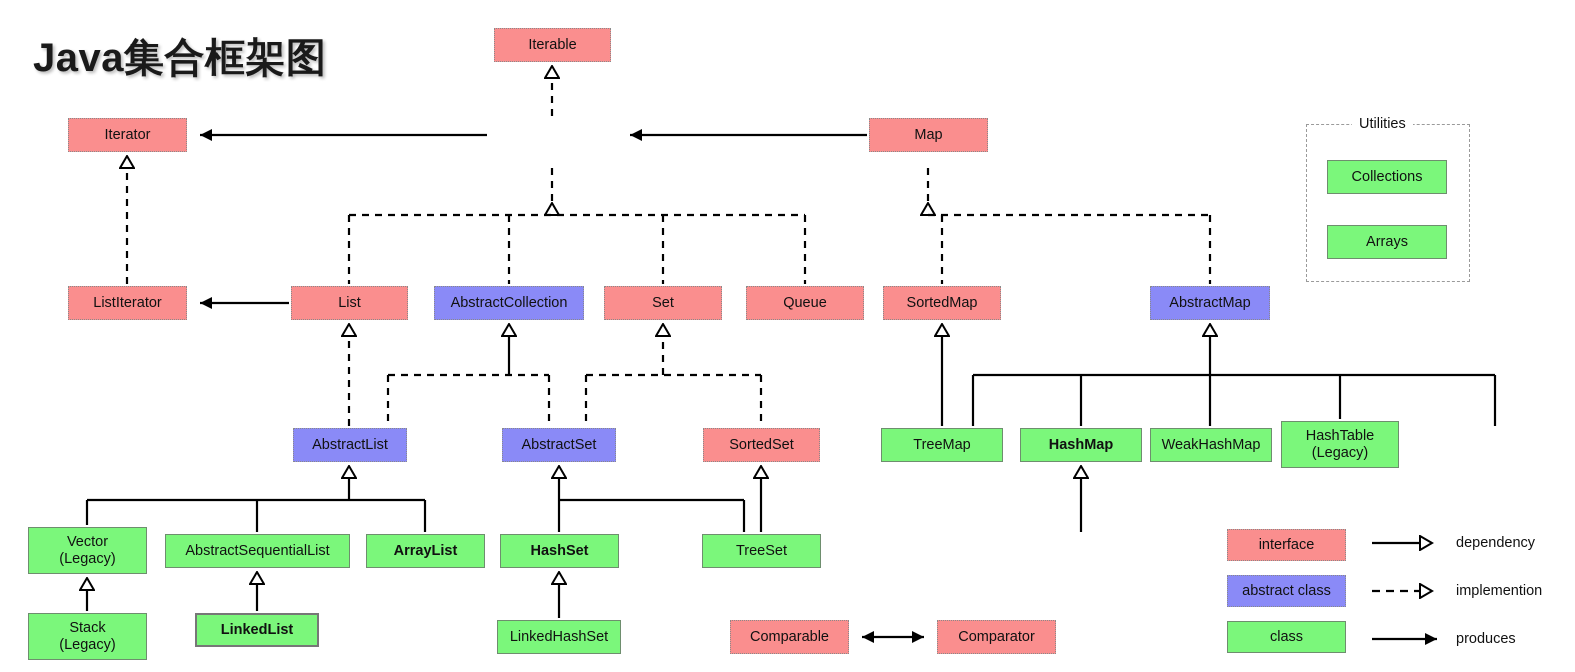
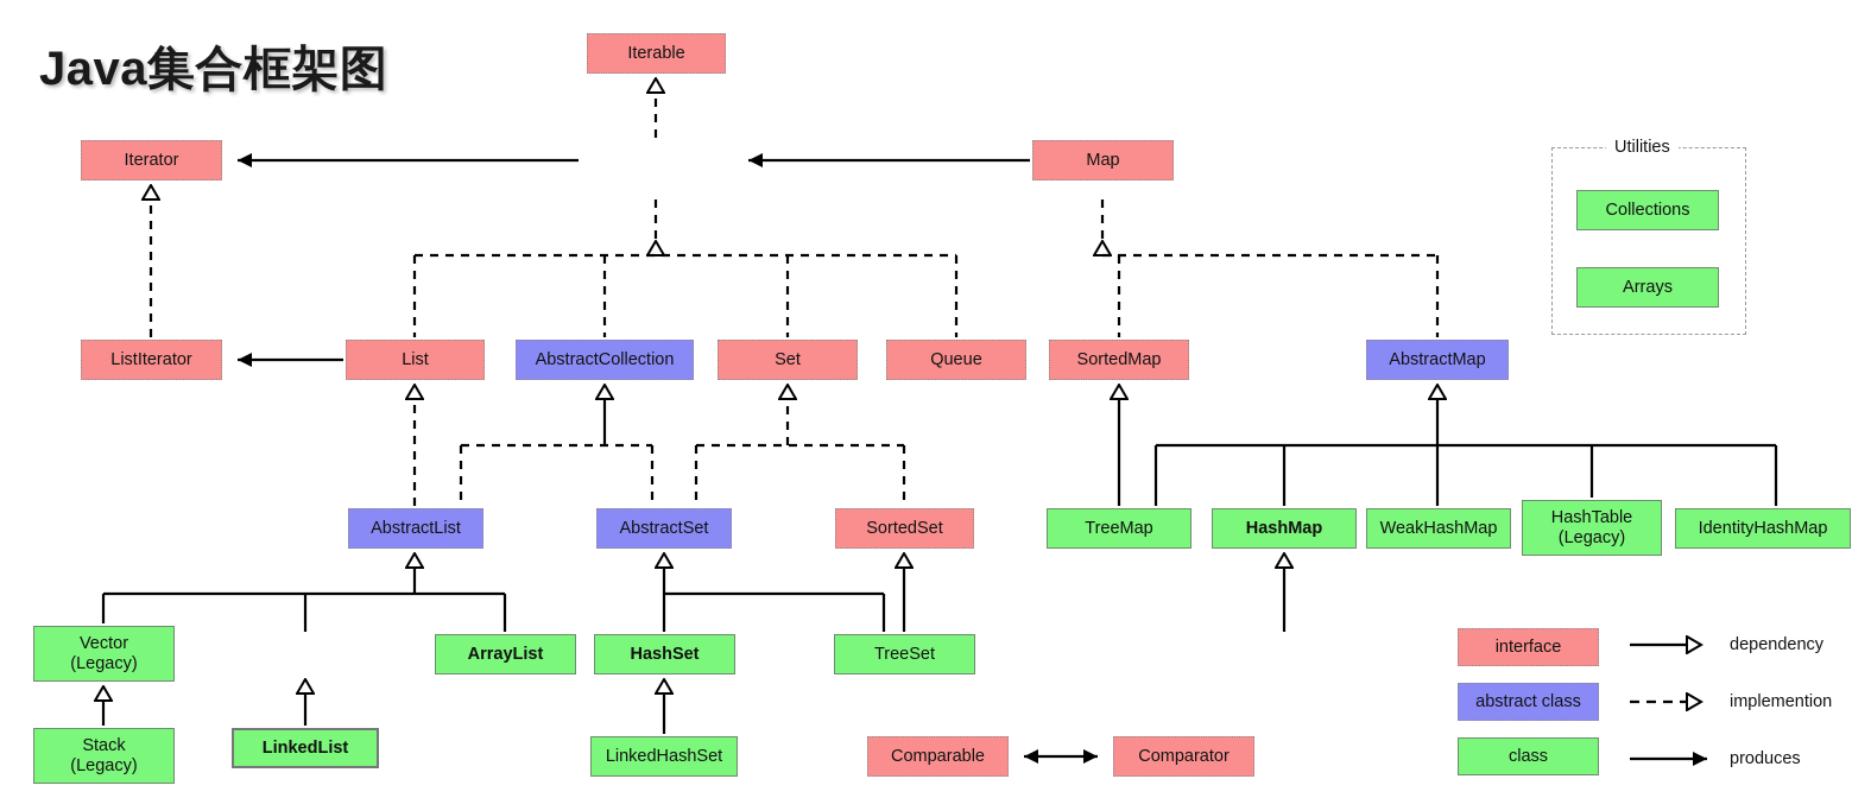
  Java集合框架图
  Utilities
  Collections
  Arrays
  Iterable
  Iterator
  Map
  ListIterator
  List
  AbstractCollection
  Set
  Queue
  SortedMap
  AbstractMap
  AbstractList
  AbstractSet
  SortedSet
  TreeMap
  HashMap
  WeakHashMap
  HashTable
  (Legacy)
+ IdentityHashMap
  Vector
  (Legacy)
- AbstractSequentialList
  ArrayList
  HashSet
  TreeSet
  Stack
  (Legacy)
  LinkedList
  LinkedHashSet
  Comparable
  Comparator
  interface
  abstract class
  class
  dependency
  implemention
  produces
